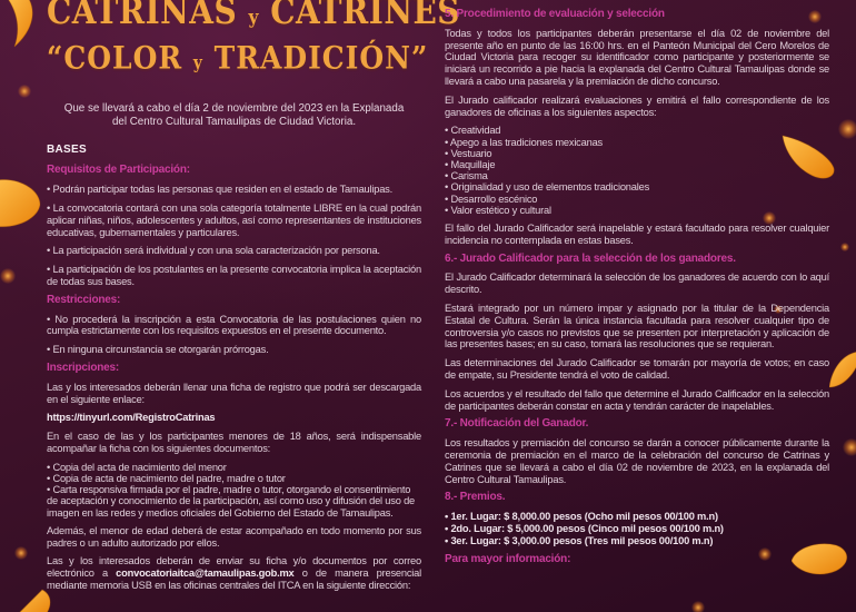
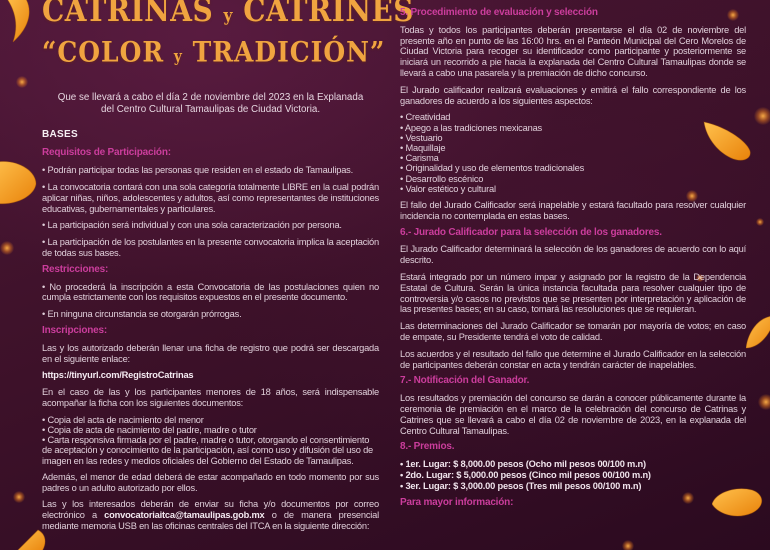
  CATRINAS y CATRINES
  “COLOR y TRADICIÓN”
  Que se llevará a cabo el día 2 de noviembre del 2023 en la Explanada del Centro Cultural Tamaulipas de Ciudad Victoria.
  BASES
  Requisitos de Participación:
  • Podrán participar todas las personas que residen en el estado de Tamaulipas.
  • La convocatoria contará con una sola categoría totalmente LIBRE en la cual podrán aplicar niñas, niños, adolescentes y adultos, así como representantes de instituciones educativas, gubernamentales y particulares.
  • La participación será individual y con una sola caracterización por persona.
  • La participación de los postulantes en la presente convocatoria implica la aceptación de todas sus bases.
  Restricciones:
  • No procederá la inscripción a esta Convocatoria de las postulaciones quien no cumpla estrictamente con los requisitos expuestos en el presente documento.
  • En ninguna circunstancia se otorgarán prórrogas.
  Inscripciones:
- Las y los interesados deberán llenar una ficha de registro que podrá ser descargada en el siguiente enlace:
+ Las y los autorizado deberán llenar una ficha de registro que podrá ser descargada en el siguiente enlace:
  https://tinyurl.com/RegistroCatrinas
  En el caso de las y los participantes menores de 18 años, será indispensable acompañar la ficha con los siguientes documentos:
  • Copia del acta de nacimiento del menor
  • Copia de acta de nacimiento del padre, madre o tutor
  • Carta responsiva firmada por el padre, madre o tutor, otorgando el consentimiento de aceptación y conocimiento de la participación, así como uso y difusión del uso de imagen en las redes y medios oficiales del Gobierno del Estado de Tamaulipas.
  Además, el menor de edad deberá de estar acompañado en todo momento por sus padres o un adulto autorizado por ellos.
  Las y los interesados deberán de enviar su ficha y/o documentos por correo electrónico a convocatoriaitca@tamaulipas.gob.mx o de manera presencial mediante memoria USB en las oficinas centrales del ITCA en la siguiente dirección:
  5. Procedimiento de evaluación y selección
  Todas y todos los participantes deberán presentarse el día 02 de noviembre del presente año en punto de las 16:00 hrs. en el Panteón Municipal del Cero Morelos de Ciudad Victoria para recoger su identificador como participante y posteriormente se iniciará un recorrido a pie hacia la explanada del Centro Cultural Tamaulipas donde se llevará a cabo una pasarela y la premiación de dicho concurso.
- El Jurado calificador realizará evaluaciones y emitirá el fallo correspondiente de los ganadores de oficinas a los siguientes aspectos:
+ El Jurado calificador realizará evaluaciones y emitirá el fallo correspondiente de los ganadores de acuerdo a los siguientes aspectos:
  • Creatividad
  • Apego a las tradiciones mexicanas
  • Vestuario
  • Maquillaje
  • Carisma
  • Originalidad y uso de elementos tradicionales
  • Desarrollo escénico
  • Valor estético y cultural
  El fallo del Jurado Calificador será inapelable y estará facultado para resolver cualquier incidencia no contemplada en estas bases.
  6.- Jurado Calificador para la selección de los ganadores.
  El Jurado Calificador determinará la selección de los ganadores de acuerdo con lo aquí descrito.
- Estará integrado por un número impar y asignado por la titular de la Dependencia Estatal de Cultura. Serán la única instancia facultada para resolver cualquier tipo de controversia y/o casos no previstos que se presenten por interpretación y aplicación de las presentes bases; en su caso, tomará las resoluciones que se requieran.
+ Estará integrado por un número impar y asignado por la registro de la Dependencia Estatal de Cultura. Serán la única instancia facultada para resolver cualquier tipo de controversia y/o casos no previstos que se presenten por interpretación y aplicación de las presentes bases; en su caso, tomará las resoluciones que se requieran.
  Las determinaciones del Jurado Calificador se tomarán por mayoría de votos; en caso de empate, su Presidente tendrá el voto de calidad.
  Los acuerdos y el resultado del fallo que determine el Jurado Calificador en la selección de participantes deberán constar en acta y tendrán carácter de inapelables.
  7.- Notificación del Ganador.
  Los resultados y premiación del concurso se darán a conocer públicamente durante la ceremonia de premiación en el marco de la celebración del concurso de Catrinas y Catrines que se llevará a cabo el día 02 de noviembre de 2023, en la explanada del Centro Cultural Tamaulipas.
  8.- Premios.
  • 1er. Lugar: $ 8,000.00 pesos (Ocho mil pesos 00/100 m.n)
  • 2do. Lugar: $ 5,000.00 pesos (Cinco mil pesos 00/100 m.n)
  • 3er. Lugar: $ 3,000.00 pesos (Tres mil pesos 00/100 m.n)
  Para mayor información:
